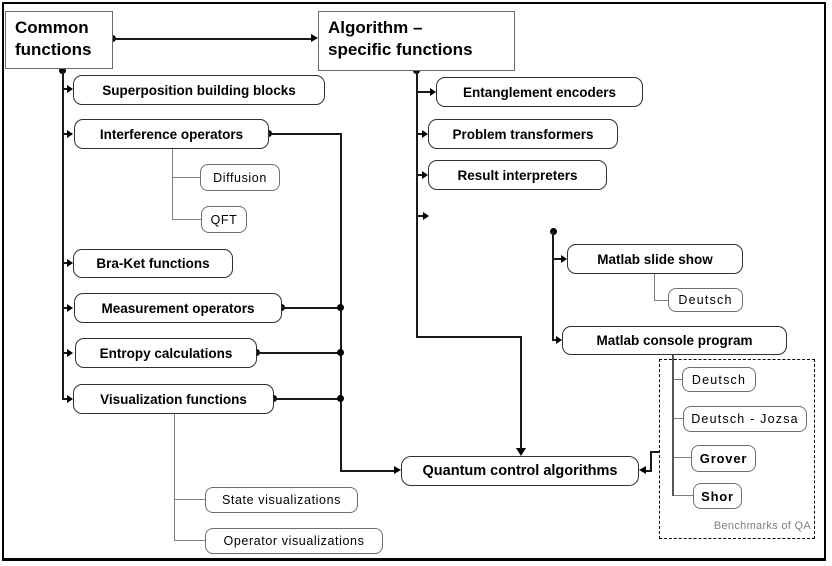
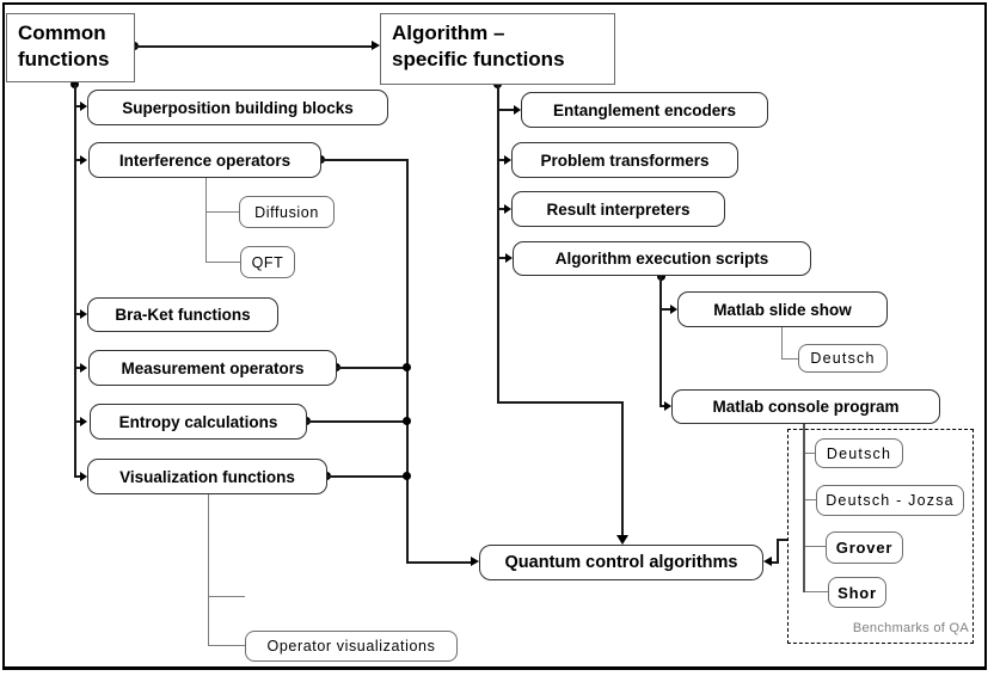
  Benchmarks of QA
  Common
  functions
  Algorithm –
  specific functions
  Superposition building blocks
  Interference operators
  Diffusion
  QFT
  Bra-Ket functions
  Measurement operators
  Entropy calculations
  Visualization functions
- State visualizations
  Operator visualizations
  Entanglement encoders
  Problem transformers
  Result interpreters
+ Algorithm execution scripts
  Matlab slide show
  Deutsch
  Matlab console program
  Quantum control algorithms
  Deutsch
  Deutsch - Jozsa
  Grover
  Shor
